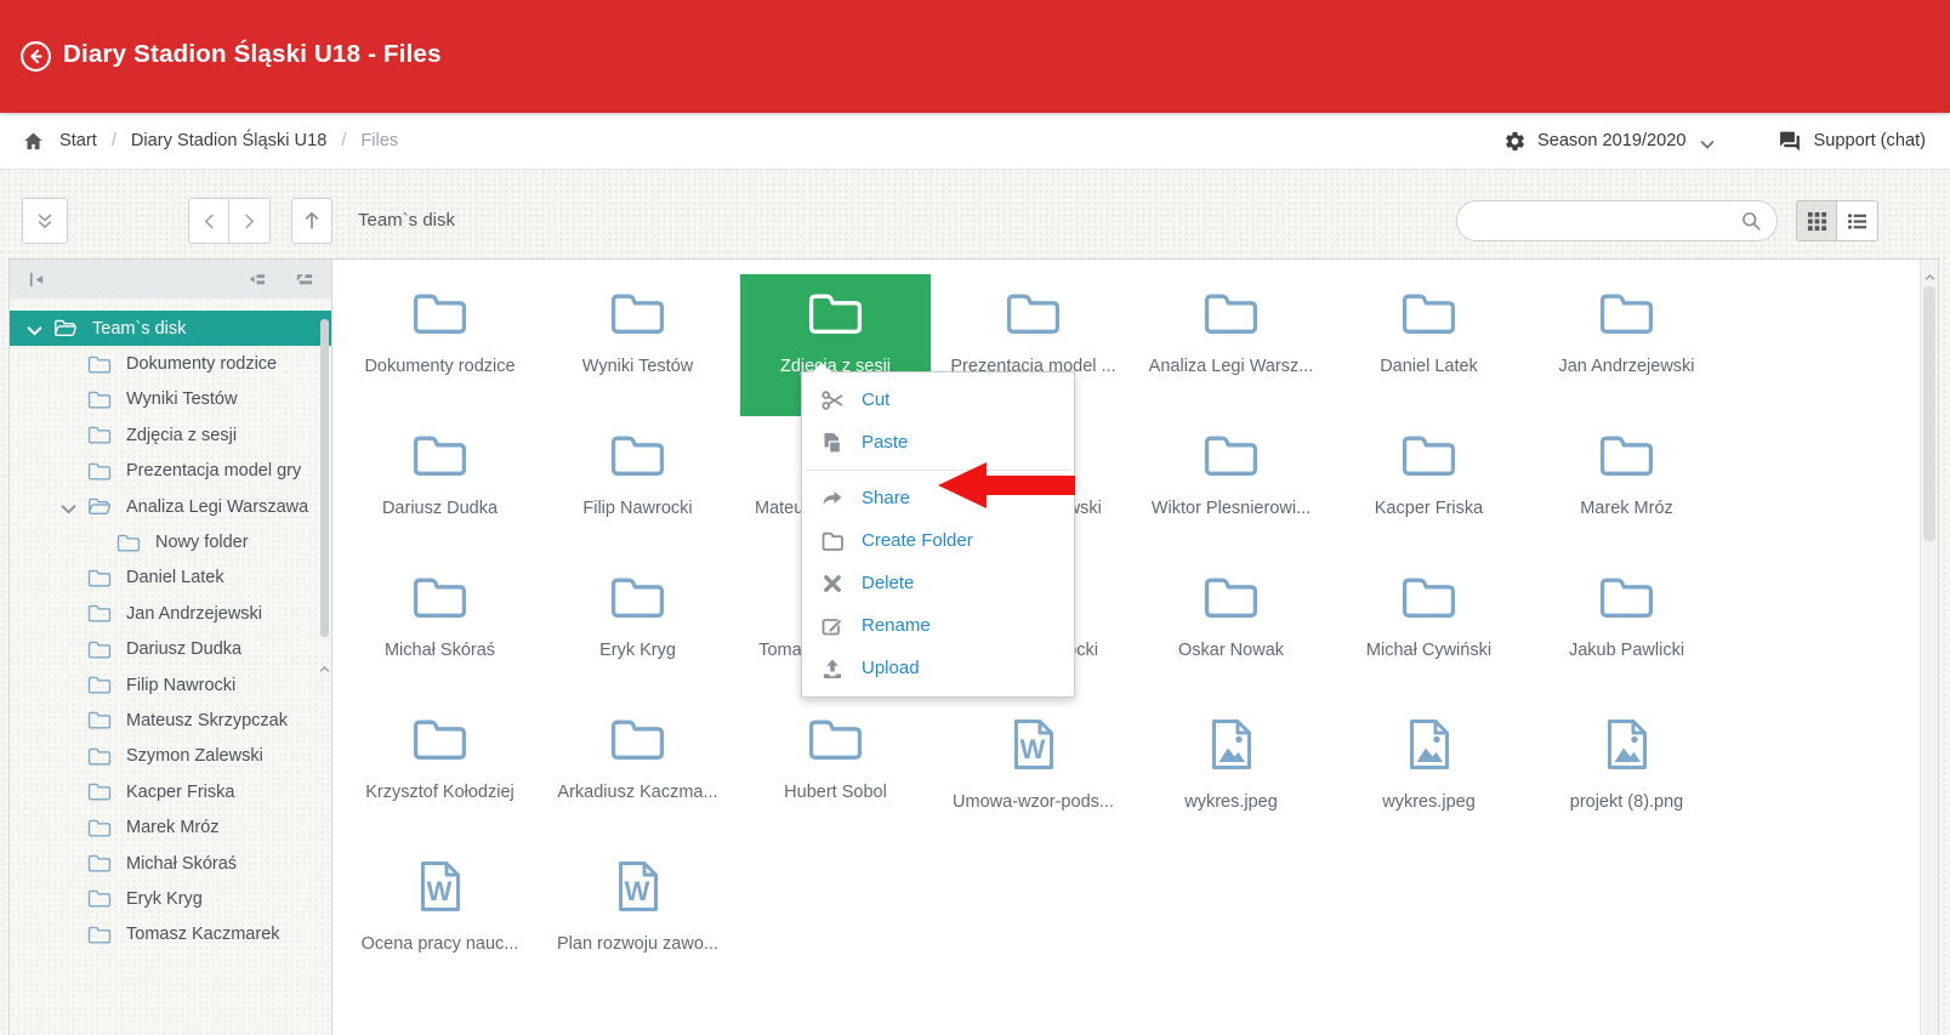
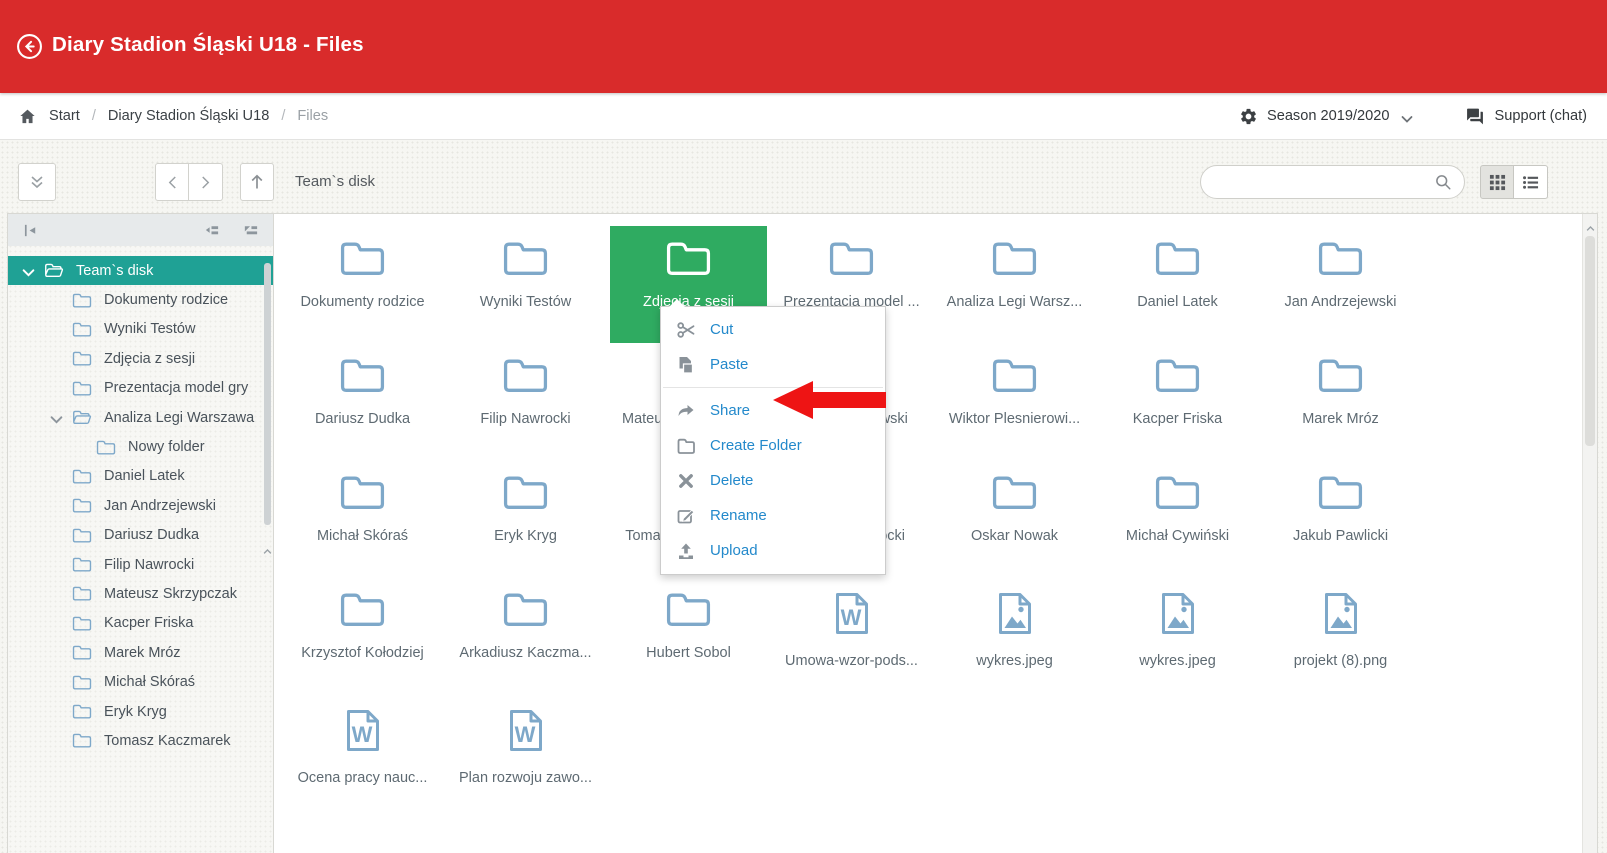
  Diary Stadion Śląski U18 - Files
  Start
  /
  Diary Stadion Śląski U18
  /
  Files
  Season 2019/2020
  Support (chat)
  Team`s disk
  Team`s disk
  Dokumenty rodzice
  Wyniki Testów
  Zdjęcia z sesji
  Prezentacja model gry
  Analiza Legi Warszawa
  Nowy folder
  Daniel Latek
  Jan Andrzejewski
  Dariusz Dudka
  Filip Nawrocki
  Mateusz Skrzypczak
- Szymon Zalewski
  Kacper Friska
  Marek Mróz
  Michał Skóraś
  Eryk Kryg
  Tomasz Kaczmarek
  Dokumenty rodzice
  Wyniki Testów
  Zdjęcia z sesji
  Prezentacja model ...
  Analiza Legi Warsz...
  Daniel Latek
  Jan Andrzejewski
  Dariusz Dudka
  Filip Nawrocki
  Wiktor Plesnierowi...
  Kacper Friska
  Marek Mróz
  Michał Skóraś
  Eryk Kryg
  Oskar Nowak
  Michał Cywiński
  Jakub Pawlicki
  Krzysztof Kołodziej
  Arkadiusz Kaczma...
  Hubert Sobol
  W
  Umowa-wzor-pods...
  wykres.jpeg
  wykres.jpeg
  projekt (8).png
  W
  Ocena pracy nauc...
  W
  Plan rozwoju zawo...
  Cut
  Paste
  Share
  Create Folder
  Delete
  Rename
  Upload
